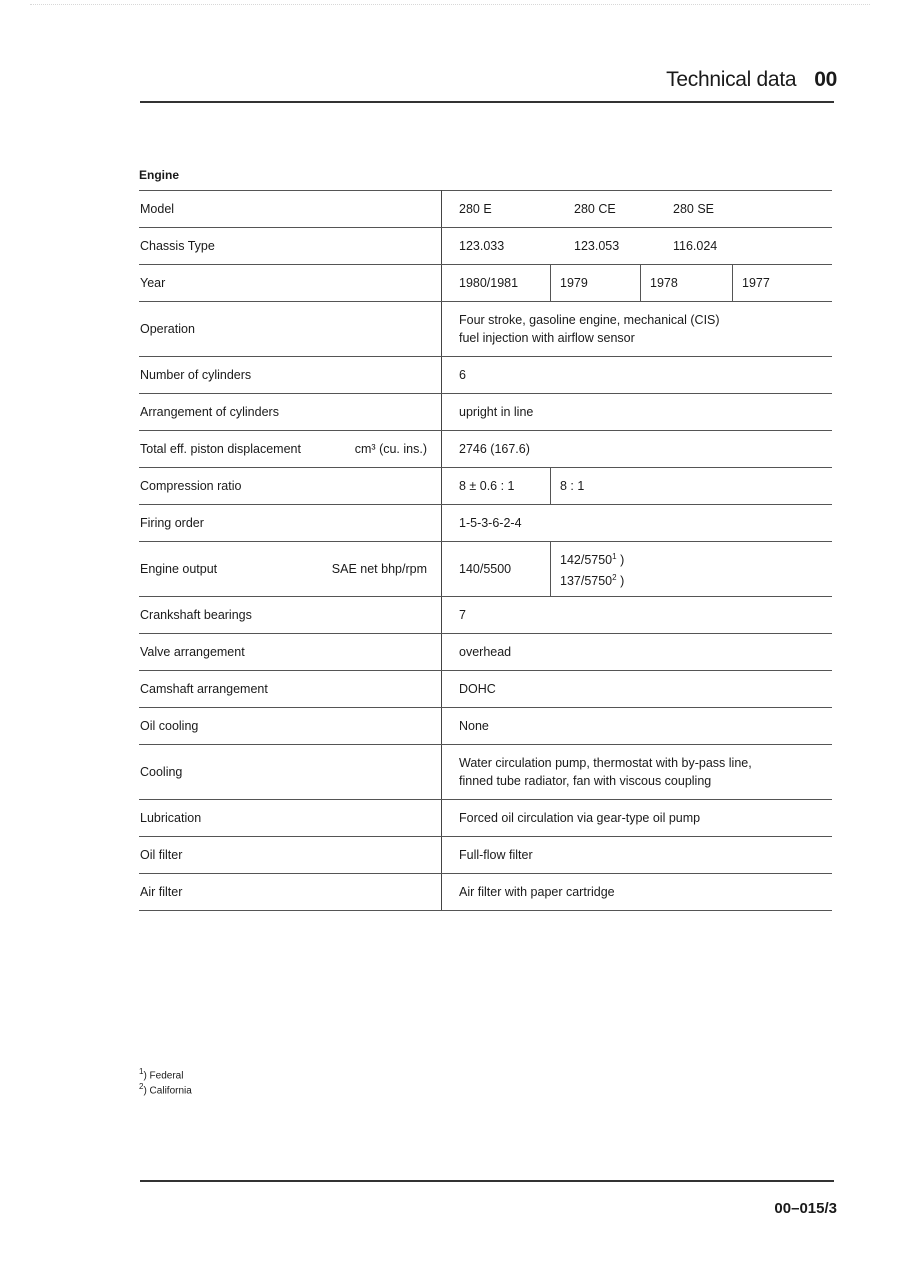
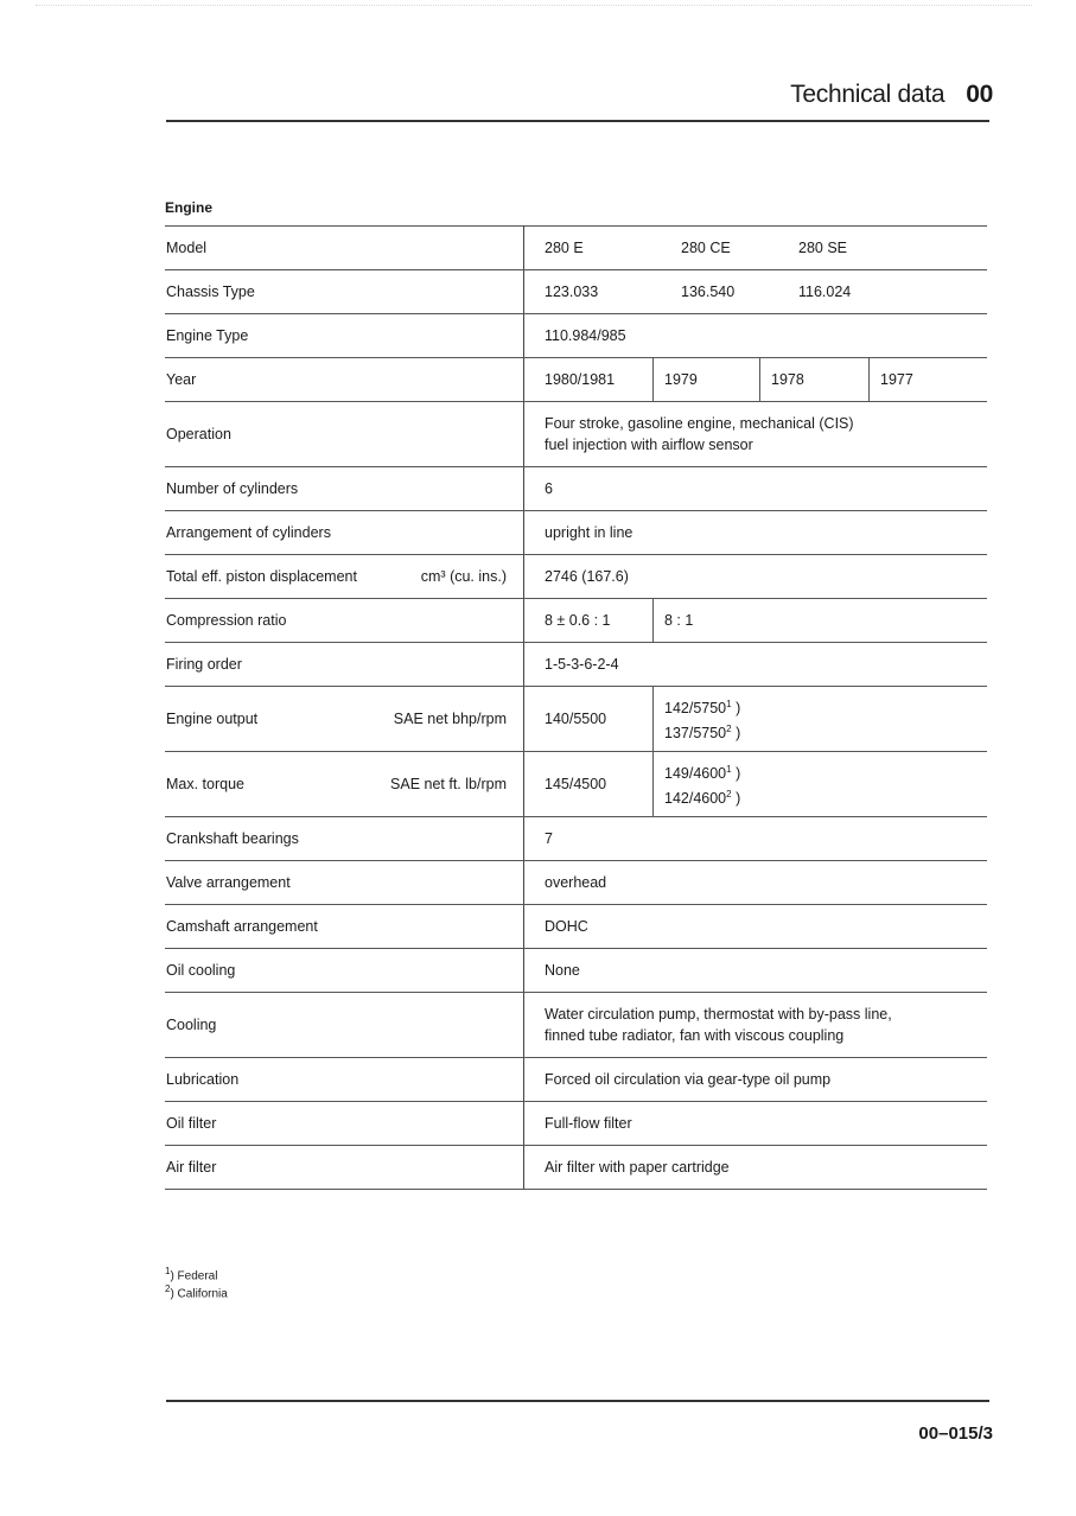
  Technical data 00
  Engine
  Model	280 E 280 CE 280 SE
- Chassis Type	123.033 123.053 116.024
+ Chassis Type	123.033 136.540 116.024
+ Engine Type	110.984/985
  Year	1980/1981 1979 1978 1977
  Operation	Four stroke, gasoline engine, mechanical (CIS)fuel injection with airflow sensor
  Number of cylinders	6
  Arrangement of cylinders	upright in line
  Total eff. piston displacement cm³ (cu. ins.)	2746 (167.6)
  Compression ratio	8 ± 0.6 : 1 8 : 1
  Firing order	1-5-3-6-2-4
  Engine output SAE net bhp/rpm	140/5500142/57501 )137/57502 )
+ Max. torque SAE net ft. lb/rpm	145/4500149/46001 )142/46002 )
  Crankshaft bearings	7
  Valve arrangement	overhead
  Camshaft arrangement	DOHC
  Oil cooling	None
  Cooling	Water circulation pump, thermostat with by-pass line,finned tube radiator, fan with viscous coupling
  Lubrication	Forced oil circulation via gear-type oil pump
  Oil filter	Full-flow filter
  Air filter	Air filter with paper cartridge
  1) Federal
  2) California
  00–015/3
